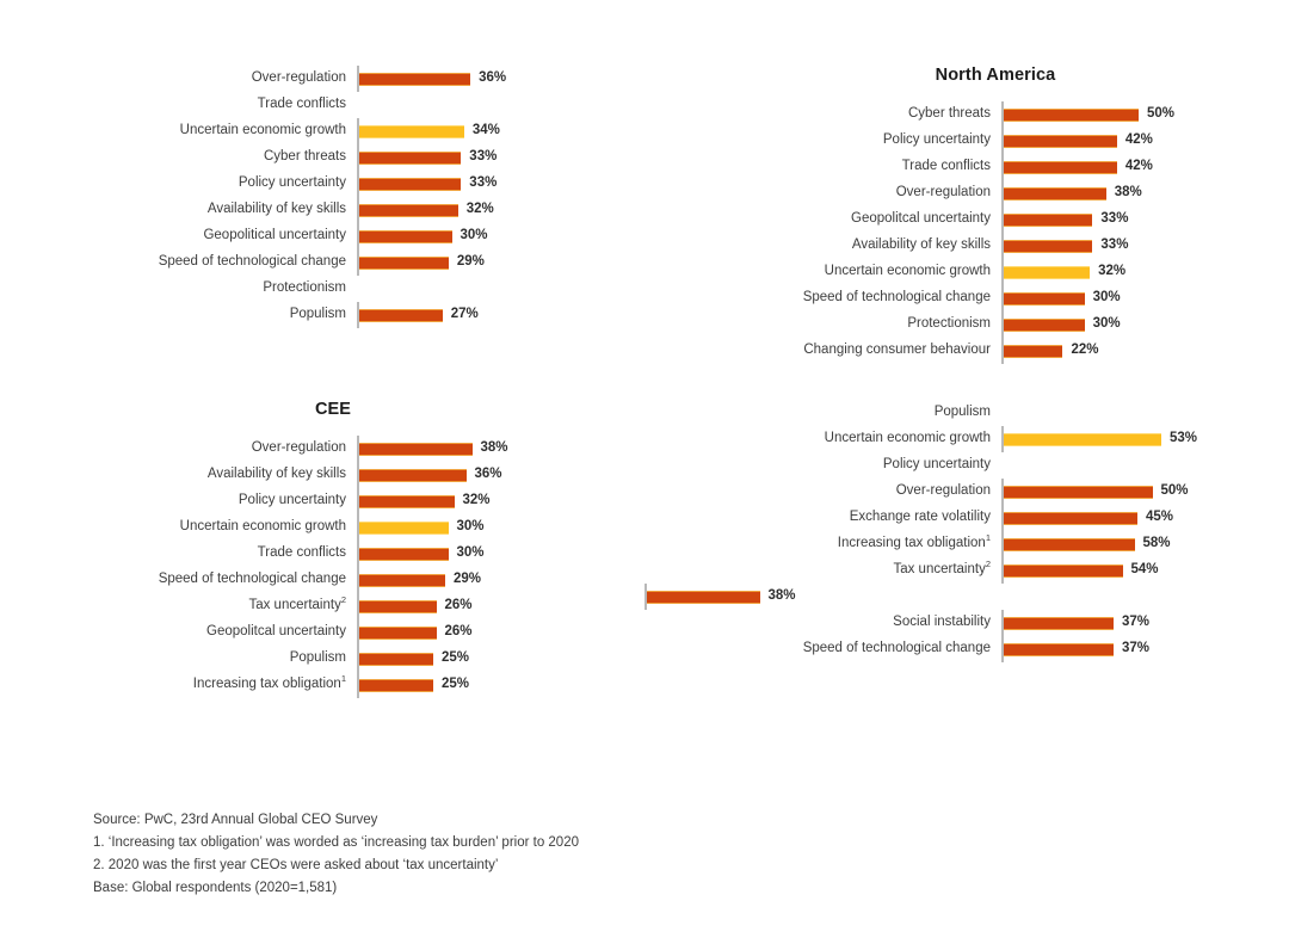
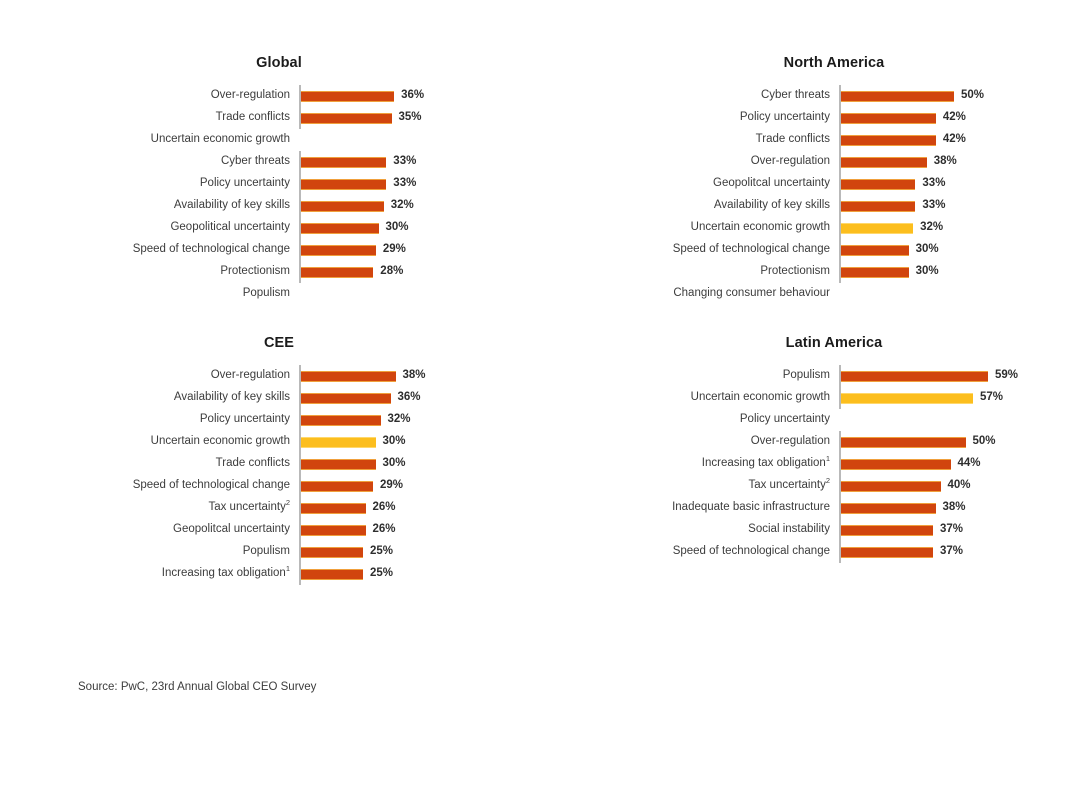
+ Global
  Over-regulation
  36%
  Trade conflicts
+ 35%
  Uncertain economic growth
- 34%
  Cyber threats
  33%
  Policy uncertainty
  33%
  Availability of key skills
  32%
  Geopolitical uncertainty
  30%
  Speed of technological change
  29%
  Protectionism
+ 28%
  Populism
- 27%
  North America
  Cyber threats
  50%
  Policy uncertainty
  42%
  Trade conflicts
  42%
  Over-regulation
  38%
  Geopolitcal uncertainty
  33%
  Availability of key skills
  33%
  Uncertain economic growth
  32%
  Speed of technological change
  30%
  Protectionism
  30%
  Changing consumer behaviour
- 22%
  CEE
  Over-regulation
  38%
  Availability of key skills
  36%
  Policy uncertainty
  32%
  Uncertain economic growth
  30%
  Trade conflicts
  30%
  Speed of technological change
  29%
  Tax uncertainty2
  26%
  Geopolitcal uncertainty
  26%
  Populism
  25%
  Increasing tax obligation1
  25%
+ Latin America
  Populism
+ 59%
  Uncertain economic growth
- 53%
+ 57%
  Policy uncertainty
  Over-regulation
  50%
- Exchange rate volatility
- 45%
  Increasing tax obligation1
- 58%
+ 44%
  Tax uncertainty2
- 54%
+ 40%
+ Inadequate basic infrastructure
  38%
  Social instability
  37%
  Speed of technological change
  37%
  Source: PwC, 23rd Annual Global CEO Survey
- 1. ‘Increasing tax obligation’ was worded as ‘increasing tax burden’ prior to 2020
- 2. 2020 was the first year CEOs were asked about ‘tax uncertainty’
- Base: Global respondents (2020=1,581)
